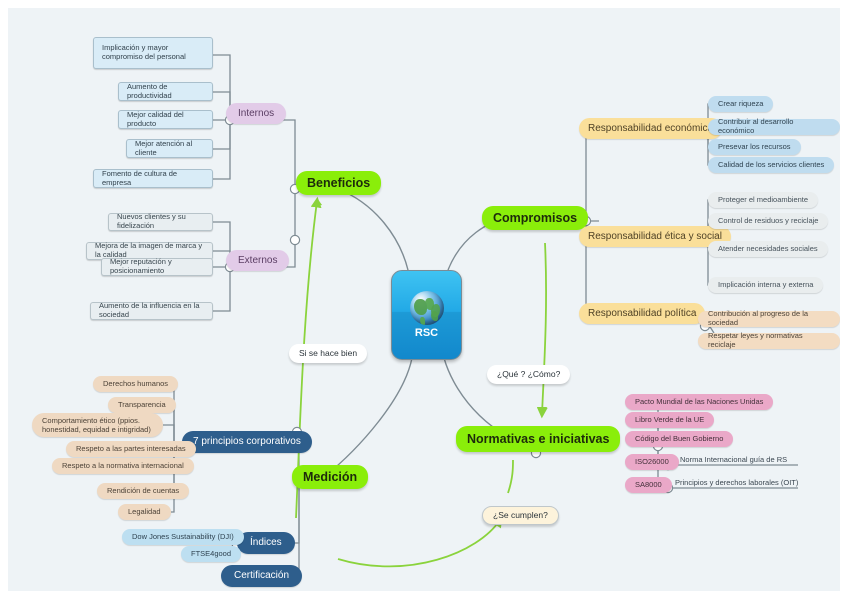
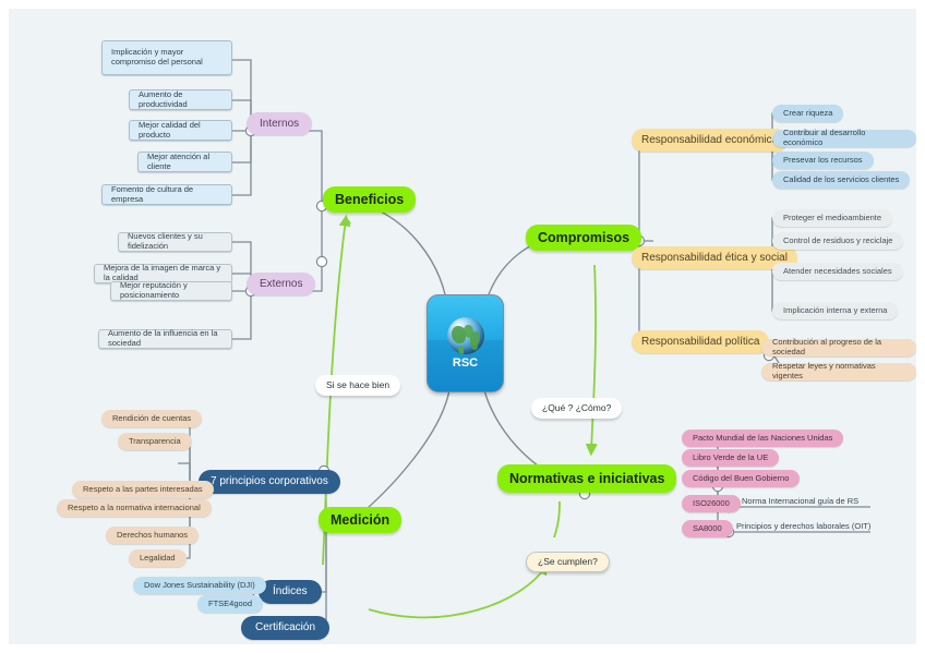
  RSC
  Beneficios
  Compromisos
  Normativas e iniciativas
  Medición
  Internos
  Externos
  Responsabilidad económic
  Responsabilidad ética y social
  Responsabilidad política
  7 principios corporativos
  Índices
  Certificación
  Implicación y mayor compromiso del personal
  Aumento de productividad
  Mejor calidad del producto
  Mejor atención al cliente
  Fomento de cultura de empresa
  Nuevos clientes y su fidelización
  Mejora de la imagen de marca y la calidad
  Mejor reputación y posicionamiento
  Aumento de la influencia en la sociedad
  Crear riqueza
  Contribuir al desarrollo económico
  Presevar los recursos
  Calidad de los servicios clientes
  Proteger el medioambiente
  Control de residuos y reciclaje
  Atender necesidades sociales
  Implicación interna y externa
  Contribución al progreso de la sociedad
- Respetar leyes y normativas reciclaje
+ Respetar leyes y normativas vigentes
  Pacto Mundial de las Naciones Unidas
  Libro Verde de la UE
  Código del Buen Gobierno
  ISO26000
  SA8000
  Norma Internacional guía de RS
  Principios y derechos laborales (OIT)
- Derechos humanos
+ Rendición de cuentas
  Transparencia
- Comportamiento ético (ppios. honestidad, equidad e intigridad)
  Respeto a las partes interesadas
  Respeto a la normativa internacional
- Rendición de cuentas
+ Derechos humanos
  Legalidad
  Dow Jones Sustainability (DJI)
  FTSE4good
  Si se hace bien
  ¿Qué ? ¿Cómo?
  ¿Se cumplen?
